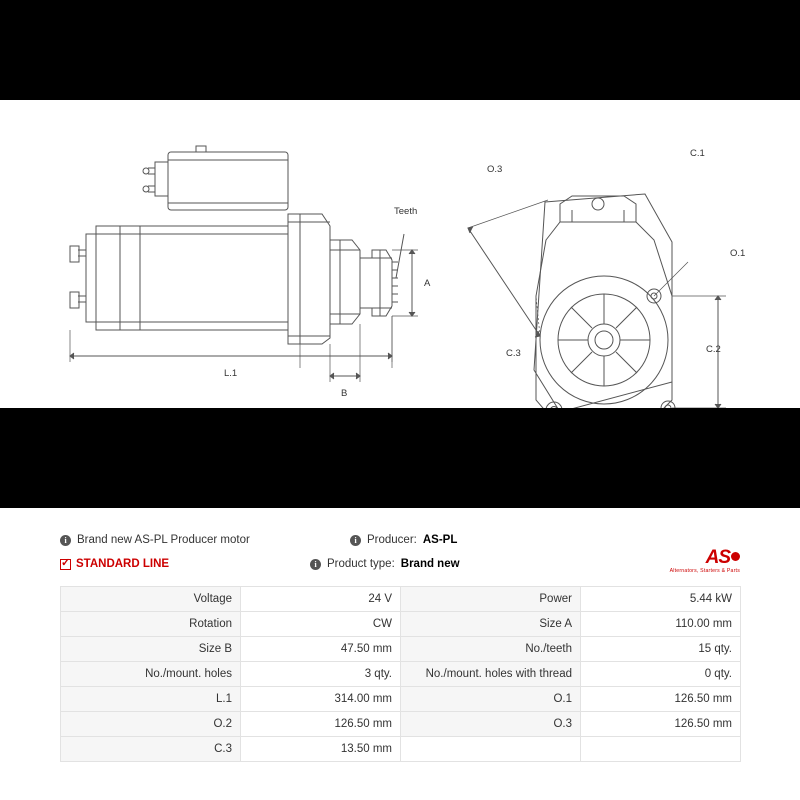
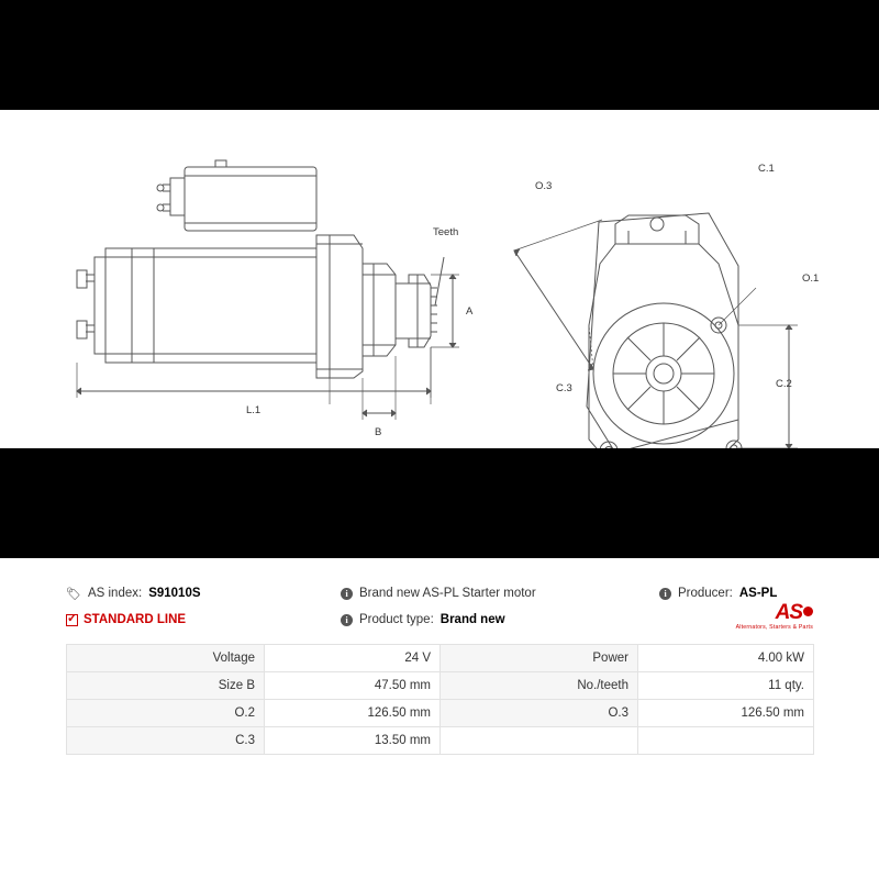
  Teeth
  A
  B
  L.1
  O.1
  O.3
  C.1
  C.2
  C.3
+ 🏷
+ AS index:
+ S91010S
  i
- Brand new AS-PL Producer motor
+ Brand new AS-PL Starter motor
  i
  Producer:
  AS-PL
  STANDARD LINE
  i
  Product type:
  Brand new
  AS
- Voltage	24 V	Power	5.44 kW
+ Voltage	24 V	Power	4.00 kW
- Rotation	CW	Size A	110.00 mm
- Size B	47.50 mm	No./teeth	15 qty.
+ Size B	47.50 mm	No./teeth	11 qty.
- No./mount. holes	3 qty.	No./mount. holes with thread	0 qty.
- L.1	314.00 mm	O.1	126.50 mm
  O.2	126.50 mm	O.3	126.50 mm
  C.3	13.50 mm
